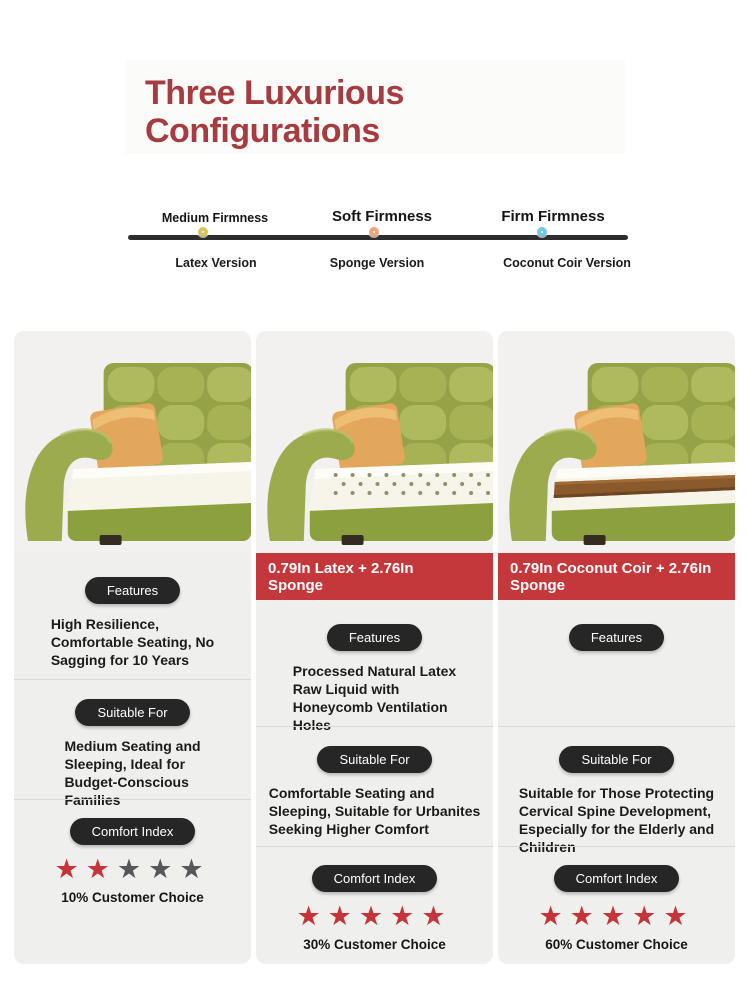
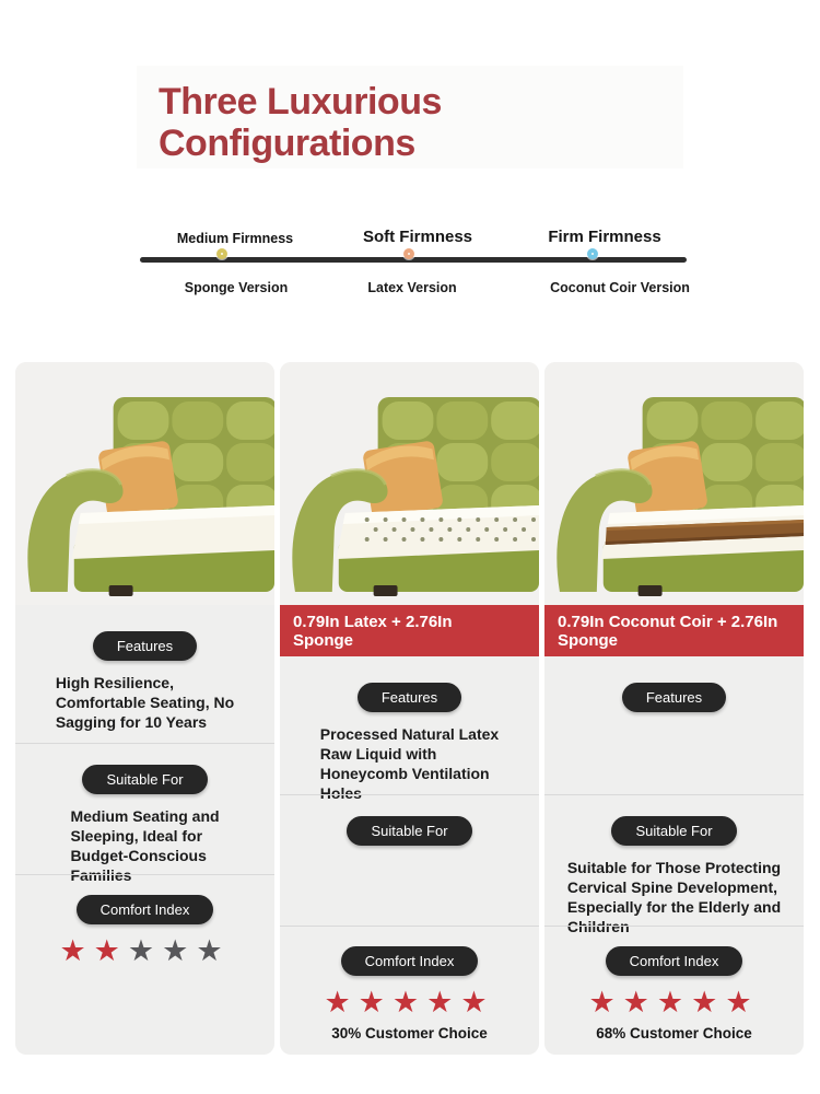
  Three Luxurious
  Configurations
  Medium Firmness
- Latex Version
+ Sponge Version
  Soft Firmness
- Sponge Version
+ Latex Version
  Firm Firmness
  Coconut Coir Version
  Features
  High Resilience,
  Comfortable Seating, No
  Sagging for 10 Years
  Suitable For
  Medium Seating and
  Sleeping, Ideal for
  Budget-Conscious
  Families
  Comfort Index
  ★★★★★
- 10% Customer Choice
  0.79In Latex + 2.76In
  Sponge
  Features
  Processed Natural Latex
  Raw Liquid with
  Honeycomb Ventilation
  Holes
  Suitable For
- Comfortable Seating and
- Sleeping, Suitable for Urbanites
- Seeking Higher Comfort
  Comfort Index
  ★★★★★
  30% Customer Choice
  0.79In Coconut Coir + 2.76In
  Sponge
  Features
  Suitable For
  Suitable for Those Protecting
  Cervical Spine Development,
  Especially for the Elderly and
  Children
  Comfort Index
  ★★★★★
- 60% Customer Choice
+ 68% Customer Choice
